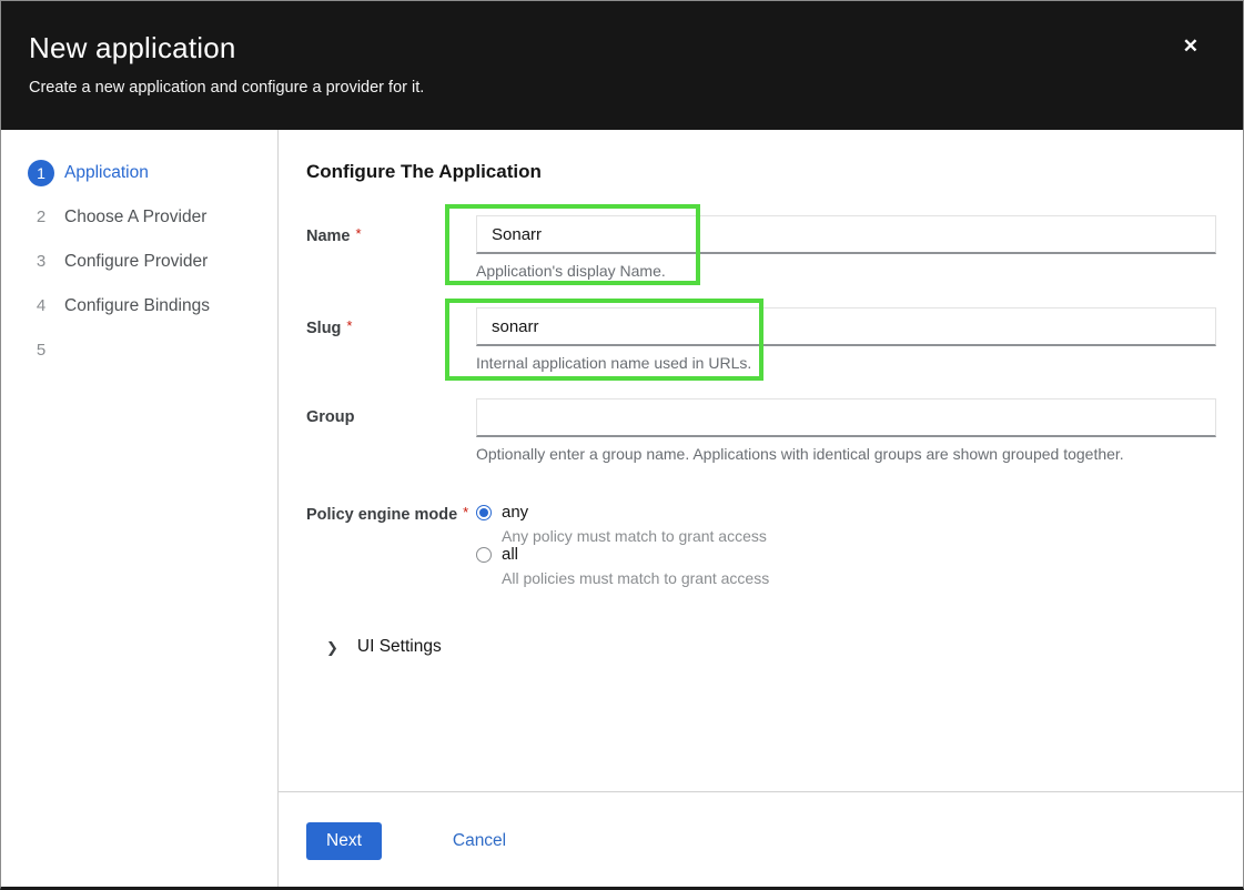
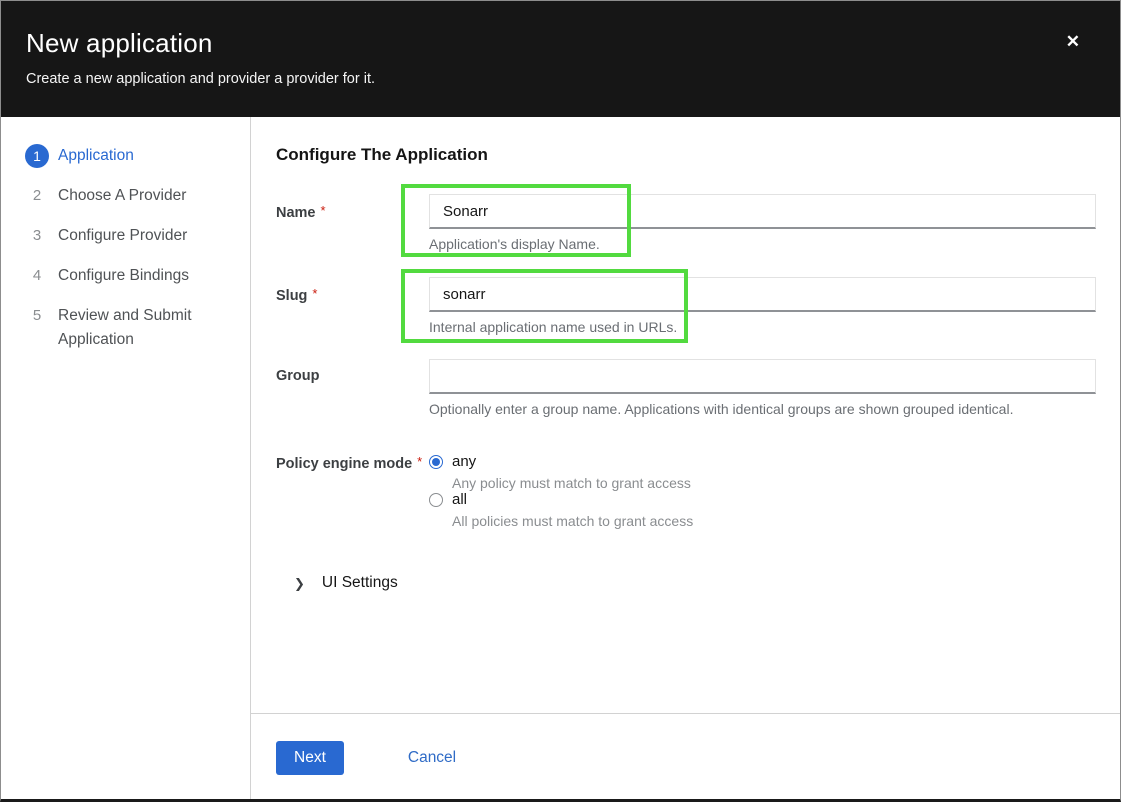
  New application
- Create a new application and configure a provider for it.
+ Create a new application and provider a provider for it.
  ✕
  1
  Application
  2
  Choose A Provider
  3
  Configure Provider
  4
  Configure Bindings
  5
+ Review and Submit Application
  Configure The Application
  Name *
  Sonarr
  Application's display Name.
  Slug *
  sonarr
  Internal application name used in URLs.
  Group
- Optionally enter a group name. Applications with identical groups are shown grouped together.
+ Optionally enter a group name. Applications with identical groups are shown grouped identical.
  Policy engine mode *
  any
  Any policy must match to grant access
  all
  All policies must match to grant access
  ❯
  UI Settings
  Next
  Cancel
